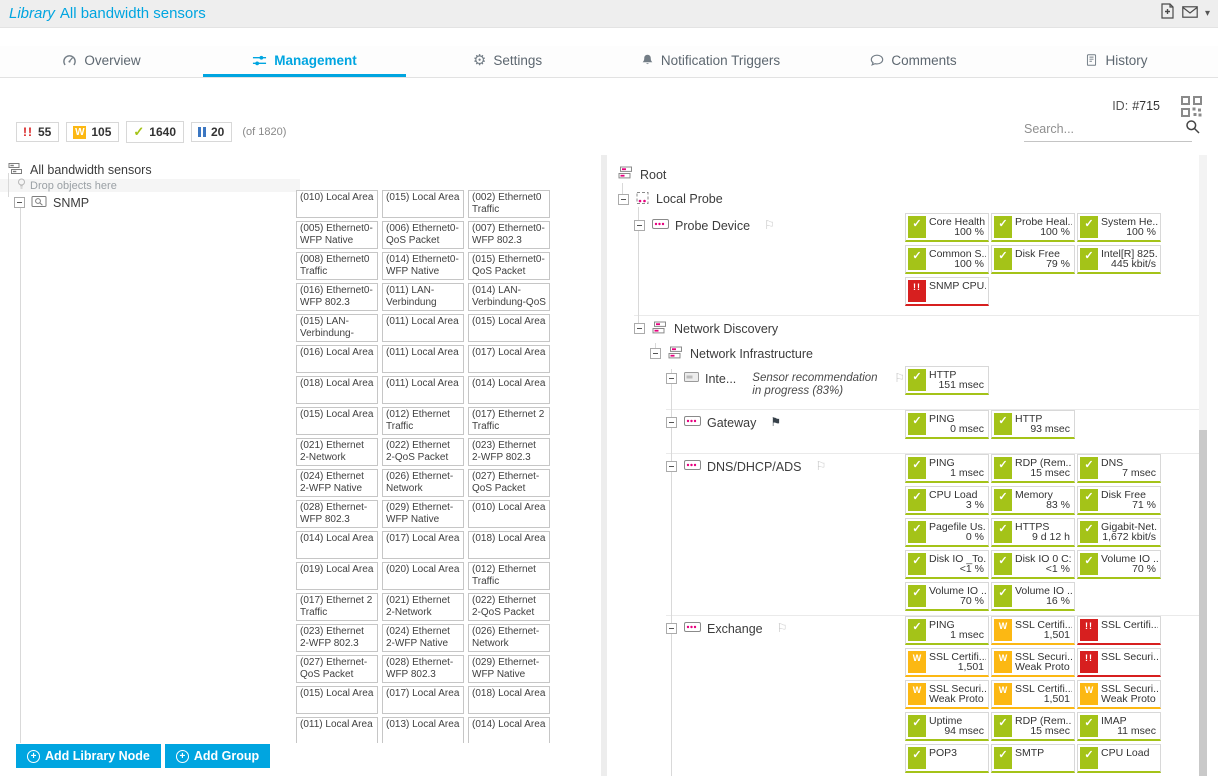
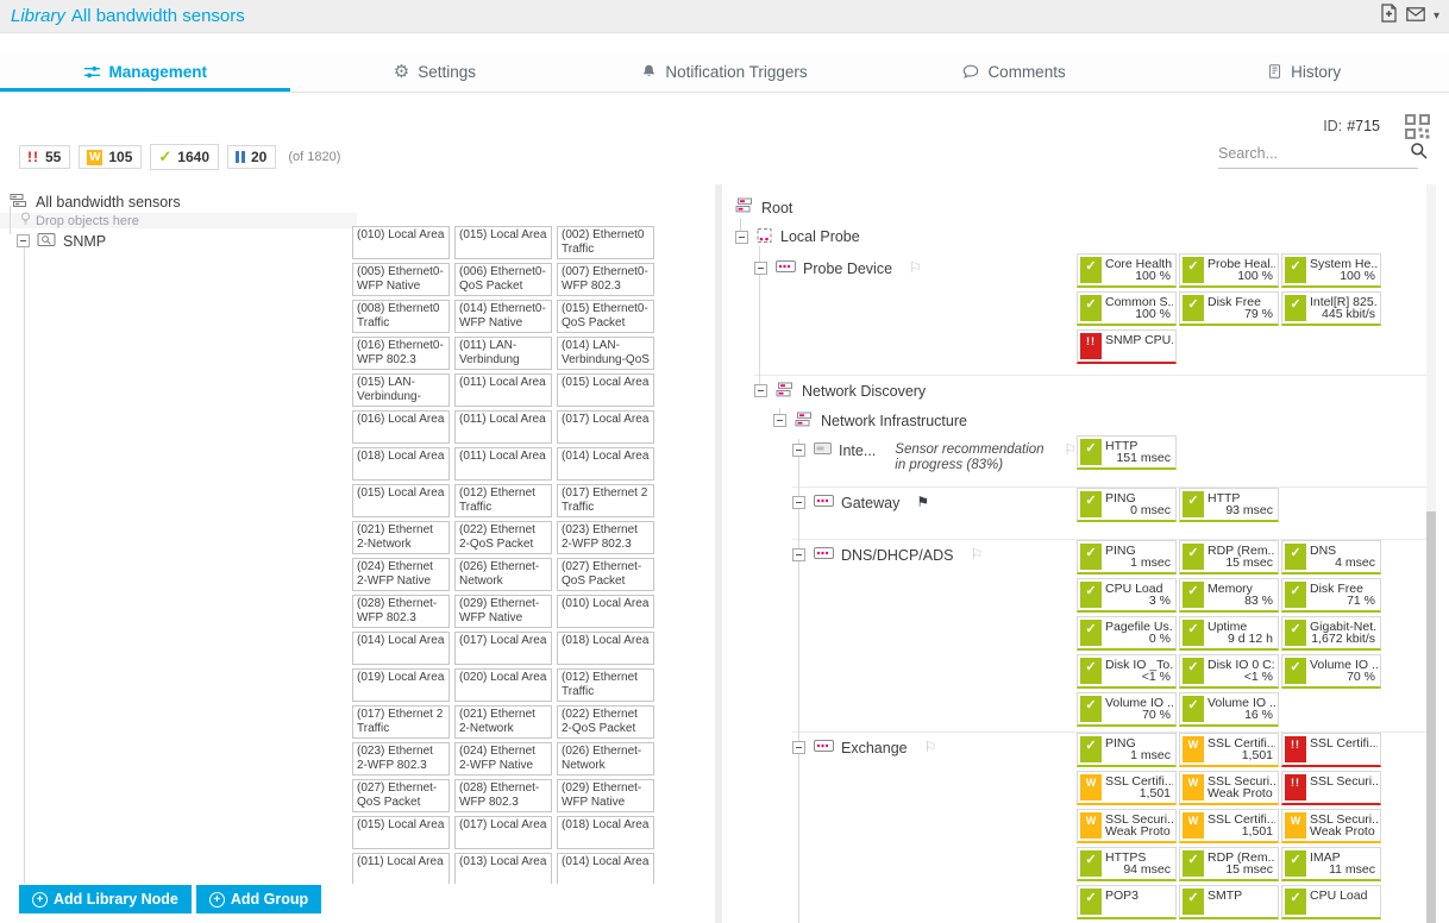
  Library All bandwidth sensors
  ▾
- Overview
  Management
  ⚙
  Settings
  Notification Triggers
  Comments
  History
  !!
  55
  W
  105
  ✓
  1640
  20
  (of 1820)
  ID: #715
  Search...
  All bandwidth sensors
  Drop objects here
  SNMP
  (010) Local Area
  (015) Local Area
  (002) Ethernet0 Traffic
  (005) Ethernet0-WFP Native
  (006) Ethernet0-QoS Packet
  (007) Ethernet0-WFP 802.3
  (008) Ethernet0 Traffic
  (014) Ethernet0-WFP Native
  (015) Ethernet0-QoS Packet
  (016) Ethernet0-WFP 802.3
  (011) LAN-Verbindung
  (014) LAN-Verbindung-QoS
  (015) LAN-Verbindung-
  (011) Local Area
  (015) Local Area
  (016) Local Area
  (011) Local Area
  (017) Local Area
  (018) Local Area
  (011) Local Area
  (014) Local Area
  (015) Local Area
  (012) Ethernet Traffic
  (017) Ethernet 2 Traffic
  (021) Ethernet 2-Network
  (022) Ethernet 2-QoS Packet
  (023) Ethernet 2-WFP 802.3
  (024) Ethernet 2-WFP Native
  (026) Ethernet-Network
  (027) Ethernet-QoS Packet
  (028) Ethernet-WFP 802.3
  (029) Ethernet-WFP Native
  (010) Local Area
  (014) Local Area
  (017) Local Area
  (018) Local Area
  (019) Local Area
  (020) Local Area
  (012) Ethernet Traffic
  (017) Ethernet 2 Traffic
  (021) Ethernet 2-Network
  (022) Ethernet 2-QoS Packet
  (023) Ethernet 2-WFP 802.3
  (024) Ethernet 2-WFP Native
  (026) Ethernet-Network
  (027) Ethernet-QoS Packet
  (028) Ethernet-WFP 802.3
  (029) Ethernet-WFP Native
  (015) Local Area
  (017) Local Area
  (018) Local Area
  (011) Local Area
  (013) Local Area
  (014) Local Area
  Root
  Local Probe
  Probe Device
  ⚐
  ✓
  Core Health
  100 %
  ✓
  Probe Heal..
  100 %
  ✓
  System He..
  100 %
  ✓
  Common S..
  100 %
  ✓
  Disk Free
  79 %
  ✓
  Intel[R] 825.
  445 kbit/s
  !!
  SNMP CPU.
  Network Discovery
  Network Infrastructure
  Inte...
  Sensor recommendation in progress (83%)
  ⚐
  ✓
  HTTP
  151 msec
  Gateway
  ⚑
  ✓
  PING
  0 msec
  ✓
  HTTP
  93 msec
  DNS/DHCP/ADS
  ⚐
  ✓
  PING
  1 msec
  ✓
  RDP (Rem..
  15 msec
  ✓
  DNS
- 7 msec
+ 4 msec
  ✓
  CPU Load
  3 %
  ✓
  Memory
  83 %
  ✓
  Disk Free
  71 %
  ✓
  Pagefile Us.
  0 %
  ✓
- HTTPS
+ Uptime
  9 d 12 h
  ✓
  Gigabit-Net.
  1,672 kbit/s
  ✓
  Disk IO _To.
  <1 %
  ✓
  Disk IO 0 C:
  <1 %
  ✓
  Volume IO ..
  70 %
  ✓
  Volume IO ..
  70 %
  ✓
  Volume IO ..
  16 %
  Exchange
  ⚐
  ✓
  PING
  1 msec
  W
  SSL Certifi..
  1,501
  !!
  SSL Certifi..
  W
  SSL Certifi..
  1,501
  W
  SSL Securi..
  Weak Proto
  !!
  SSL Securi..
  W
  SSL Securi..
  Weak Proto
  W
  SSL Certifi..
  1,501
  W
  SSL Securi..
  Weak Proto
  ✓
- Uptime
+ HTTPS
  94 msec
  ✓
  RDP (Rem..
  15 msec
  ✓
  IMAP
  11 msec
  ✓
  POP3
  ✓
  SMTP
  ✓
  CPU Load
  +
  Add Library Node
  +
  Add Group
